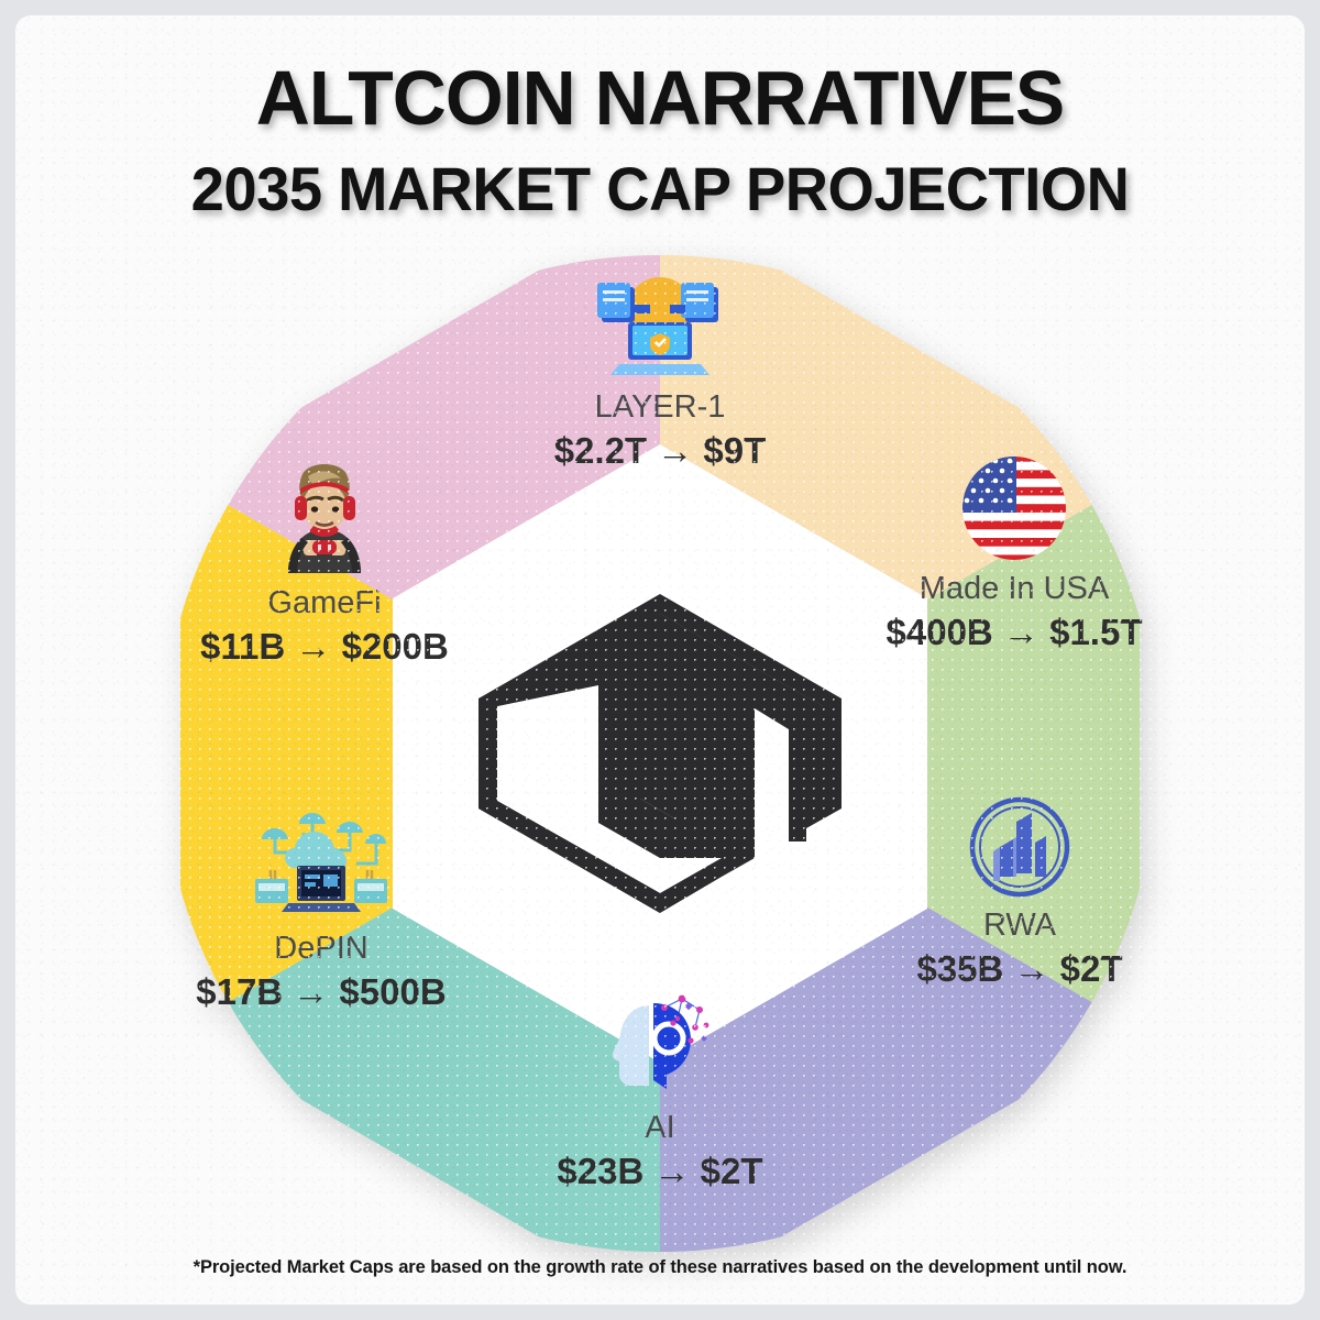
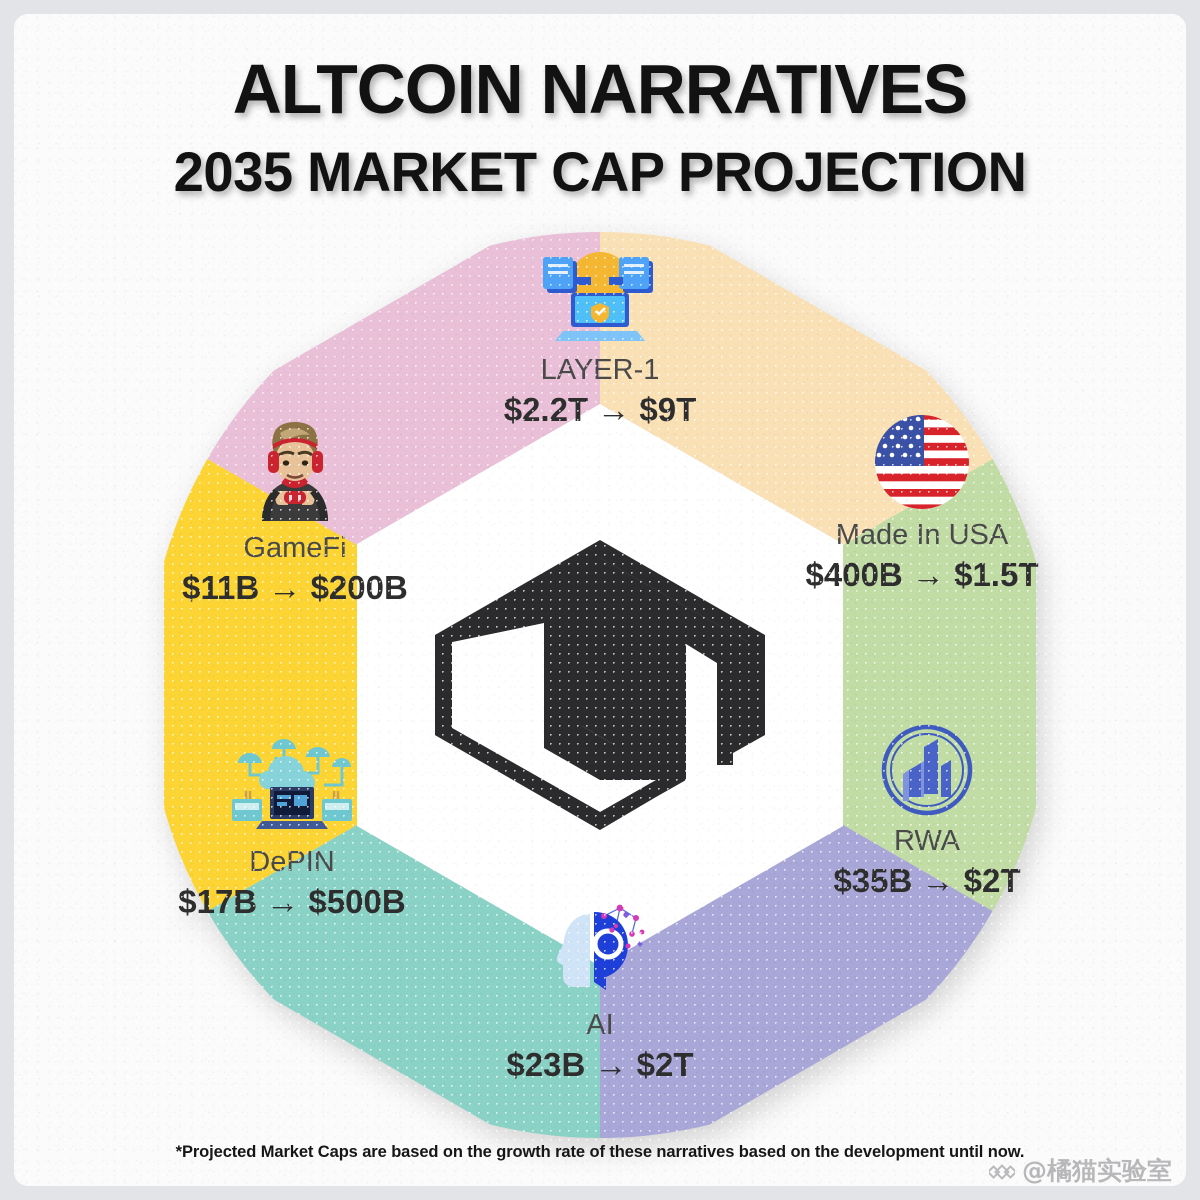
  ALTCOIN NARRATIVES
  2035 MARKET CAP PROJECTION
  *Projected Market Caps are based on the growth rate of these narratives based on the development until now.
+ @橘猫实验室
